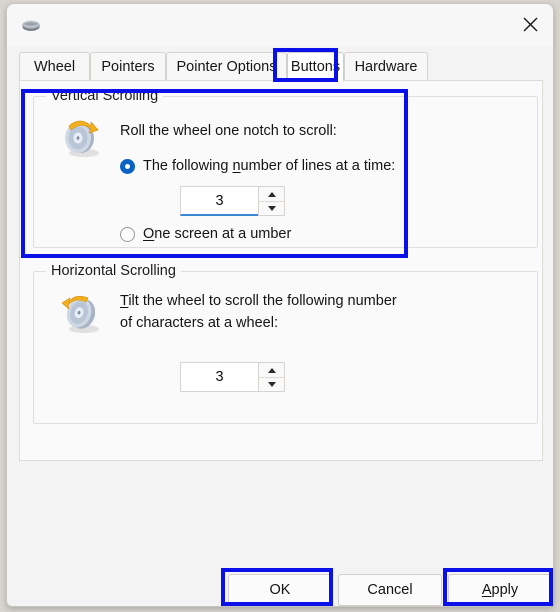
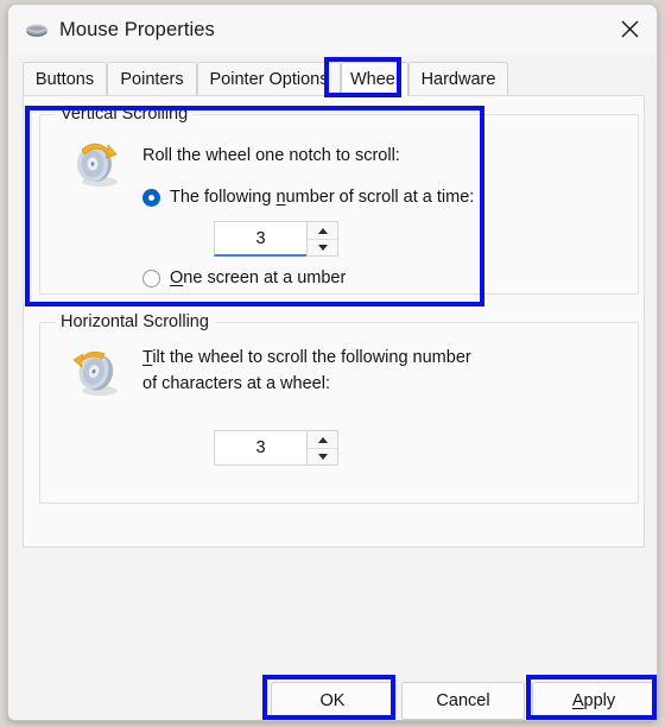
+ Mouse Properties
- Wheel
+ Buttons
  Pointers
  Pointer Options
- Buttons
+ Wheel
  Hardware
  Vertical Scrolling
  Roll the wheel one notch to scroll:
- The following number of lines at a time:
+ The following number of scroll at a time:
  3
  One screen at a umber
  Horizontal Scrolling
  Tilt the wheel to scroll the following number
  of characters at a wheel:
  3
  OK
  Cancel
  A
  pply
